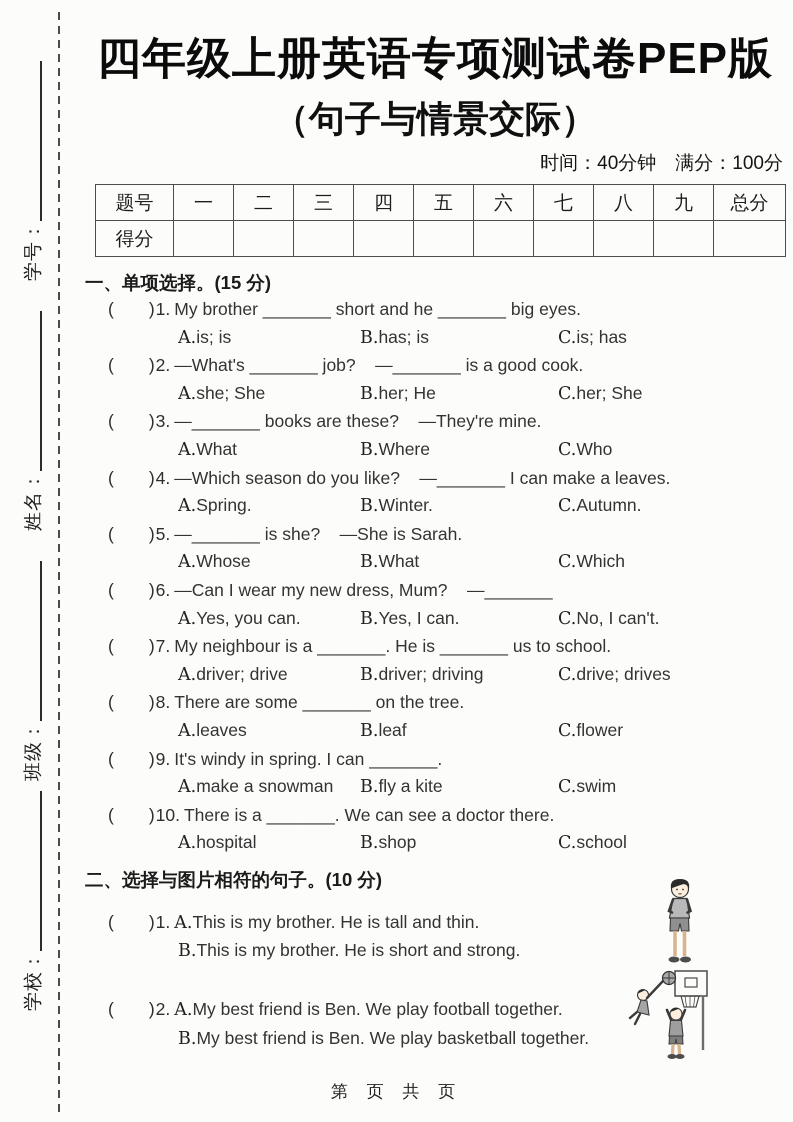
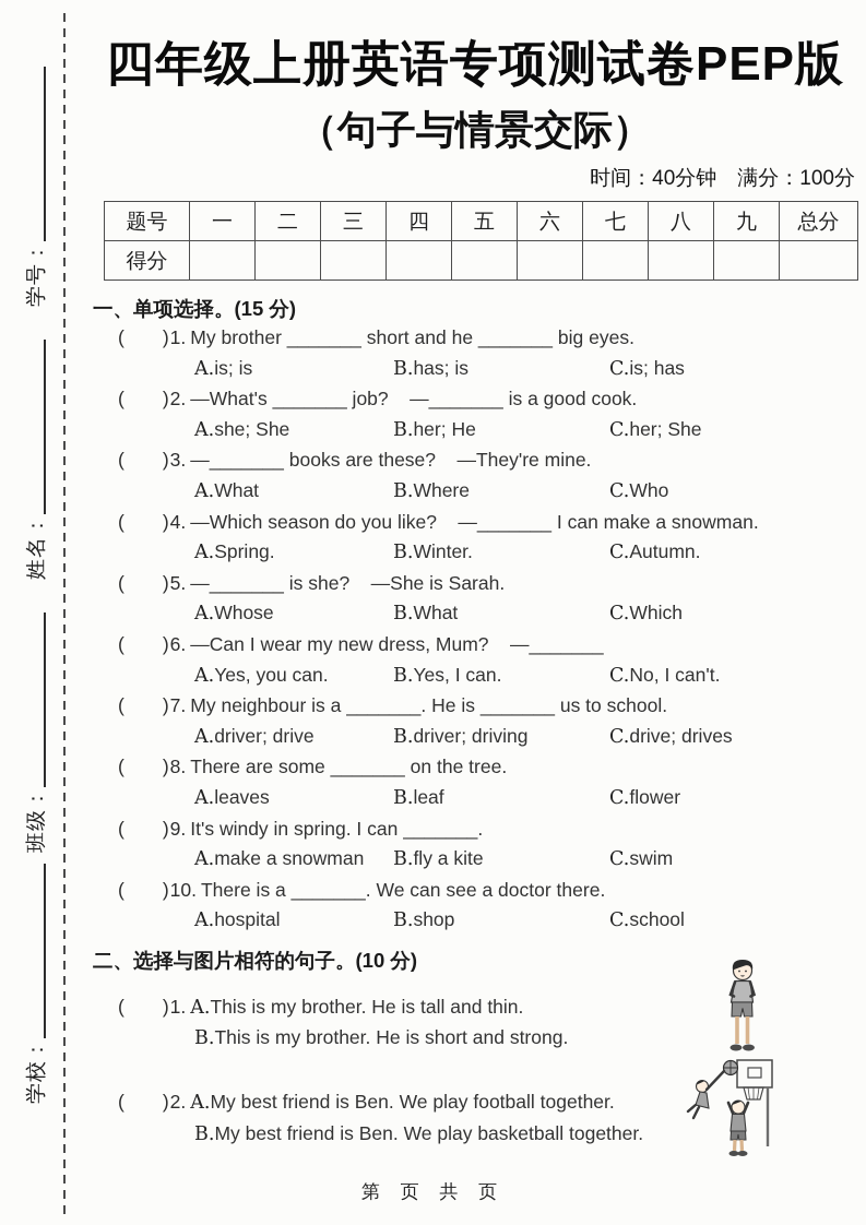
  四年级上册英语专项测试卷PEP版
  （句子与情景交际）
  时间：40分钟 满分：100分
  题号	一	二	三	四	五	六	七	八	九	总分
  得分
  一、单项选择。(15 分)
  ( )1. My brother _______ short and he _______ big eyes.
  A.is; is
  B.has; is
  C.is; has
  ( )2. —What's _______ job? —_______ is a good cook.
  A.she; She
  B.her; He
  C.her; She
  ( )3. —_______ books are these? —They're mine.
  A.What
  B.Where
  C.Who
- ( )4. —Which season do you like? —_______ I can make a leaves.
+ ( )4. —Which season do you like? —_______ I can make a snowman.
  A.Spring.
  B.Winter.
  C.Autumn.
  ( )5. —_______ is she? —She is Sarah.
  A.Whose
  B.What
  C.Which
  ( )6. —Can I wear my new dress, Mum? —_______
  A.Yes, you can.
  B.Yes, I can.
  C.No, I can't.
  ( )7. My neighbour is a _______. He is _______ us to school.
  A.driver; drive
  B.driver; driving
  C.drive; drives
  ( )8. There are some _______ on the tree.
  A.leaves
  B.leaf
  C.flower
  ( )9. It's windy in spring. I can _______.
  A.make a snowman
  B.fly a kite
  C.swim
  ( )10. There is a _______. We can see a doctor there.
  A.hospital
  B.shop
  C.school
  二、选择与图片相符的句子。(10 分)
  ( )1. A.This is my brother. He is tall and thin.
  B.This is my brother. He is short and strong.
  ( )2. A.My best friend is Ben. We play football together.
  B.My best friend is Ben. We play basketball together.
  第 页 共 页
